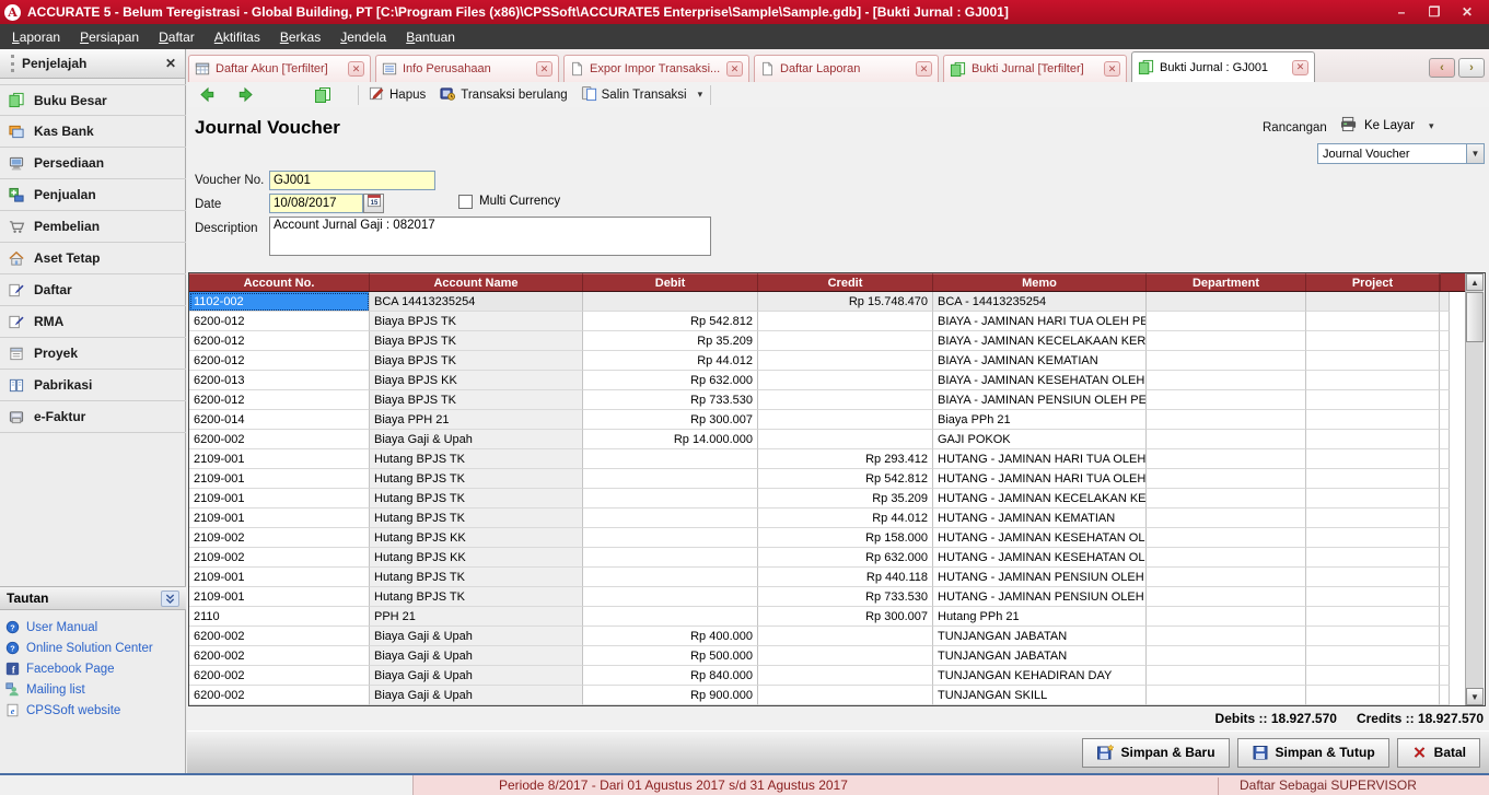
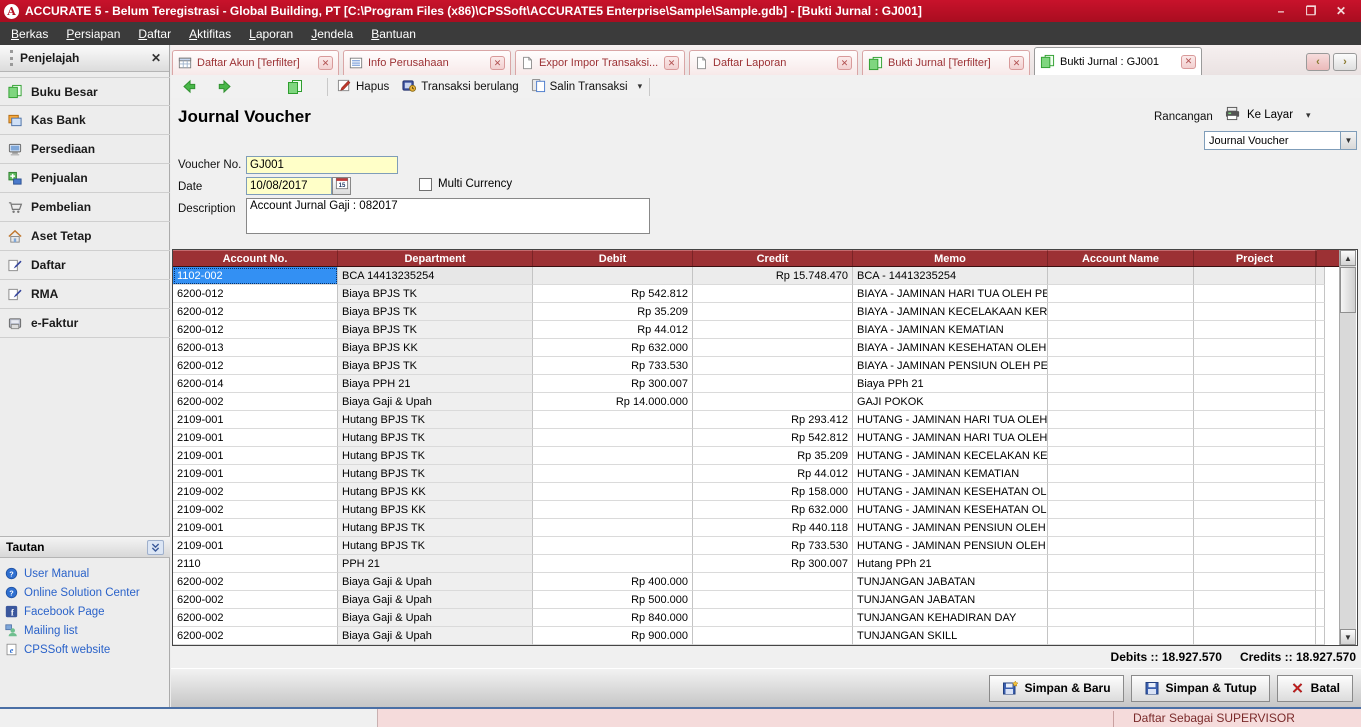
  A
  ACCURATE 5 - Belum Teregistrasi - Global Building, PT [C:\Program Files (x86)\CPSSoft\ACCURATE5 Enterprise\Sample\Sample.gdb] - [Bukti Jurnal : GJ001]
  –
  ❐
  ✕
- Laporan
+ Berkas
  Persiapan
  Daftar
  Aktifitas
- Berkas
+ Laporan
  Jendela
  Bantuan
  Penjelajah
  ✕
  Buku Besar
  Kas Bank
  Persediaan
  Penjualan
  Pembelian
  Aset Tetap
  Daftar
  RMA
- Proyek
- Pabrikasi
  e-Faktur
  Tautan
  ?
  User Manual
  ?
  Online Solution Center
  f
  Facebook Page
  Mailing list
  e
  CPSSoft website
  Daftar Akun [Terfilter]
  ✕
  Info Perusahaan
  ✕
  Expor Impor Transaksi...
  ✕
  Daftar Laporan
  ✕
  Bukti Jurnal [Terfilter]
  ✕
  Bukti Jurnal : GJ001
  ✕
  ‹
  ›
  Hapus
  Transaksi berulang
  Salin Transaksi
  ▾
  Journal Voucher
  Rancangan
  Ke Layar
  ▾
  Journal Voucher
  ▼
  Voucher No.
  GJ001
  Date
  10/08/2017
  Multi Currency
  Description
  Account Jurnal Gaji : 082017
  Account No.
- Account Name
+ Department
  Debit
  Credit
  Memo
- Department
+ Account Name
  Project
  1102-002
  BCA 14413235254
  Rp 15.748.470
  BCA - 14413235254
  6200-012
  Biaya BPJS TK
  Rp 542.812
  BIAYA - JAMINAN HARI TUA OLEH PE
  6200-012
  Biaya BPJS TK
  Rp 35.209
  BIAYA - JAMINAN KECELAKAAN KER
  6200-012
  Biaya BPJS TK
  Rp 44.012
  BIAYA - JAMINAN KEMATIAN
  6200-013
  Biaya BPJS KK
  Rp 632.000
  BIAYA - JAMINAN KESEHATAN OLEH
  6200-012
  Biaya BPJS TK
  Rp 733.530
  BIAYA - JAMINAN PENSIUN OLEH PE
  6200-014
  Biaya PPH 21
  Rp 300.007
  Biaya PPh 21
  6200-002
  Biaya Gaji & Upah
  Rp 14.000.000
  GAJI POKOK
  2109-001
  Hutang BPJS TK
  Rp 293.412
  HUTANG - JAMINAN HARI TUA OLEH
  2109-001
  Hutang BPJS TK
  Rp 542.812
  HUTANG - JAMINAN HARI TUA OLEH
  2109-001
  Hutang BPJS TK
  Rp 35.209
  HUTANG - JAMINAN KECELAKAN KE
  2109-001
  Hutang BPJS TK
  Rp 44.012
  HUTANG - JAMINAN KEMATIAN
  2109-002
  Hutang BPJS KK
  Rp 158.000
  HUTANG - JAMINAN KESEHATAN OL
  2109-002
  Hutang BPJS KK
  Rp 632.000
  HUTANG - JAMINAN KESEHATAN OL
  2109-001
  Hutang BPJS TK
  Rp 440.118
  HUTANG - JAMINAN PENSIUN OLEH
  2109-001
  Hutang BPJS TK
  Rp 733.530
  HUTANG - JAMINAN PENSIUN OLEH
  2110
  PPH 21
  Rp 300.007
  Hutang PPh 21
  6200-002
  Biaya Gaji & Upah
  Rp 400.000
  TUNJANGAN JABATAN
  6200-002
  Biaya Gaji & Upah
  Rp 500.000
  TUNJANGAN JABATAN
  6200-002
  Biaya Gaji & Upah
  Rp 840.000
  TUNJANGAN KEHADIRAN DAY
  6200-002
  Biaya Gaji & Upah
  Rp 900.000
  TUNJANGAN SKILL
  ▲
  ▼
  Debits :: 18.927.570
  Credits :: 18.927.570
  Simpan & Baru
  Simpan & Tutup
  Batal
- Periode 8/2017 - Dari 01 Agustus 2017 s/d 31 Agustus 2017
  Daftar Sebagai SUPERVISOR
